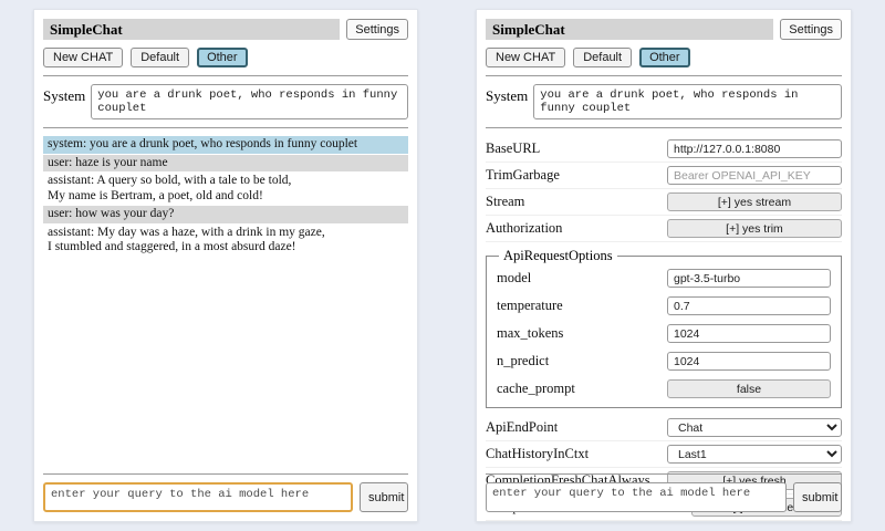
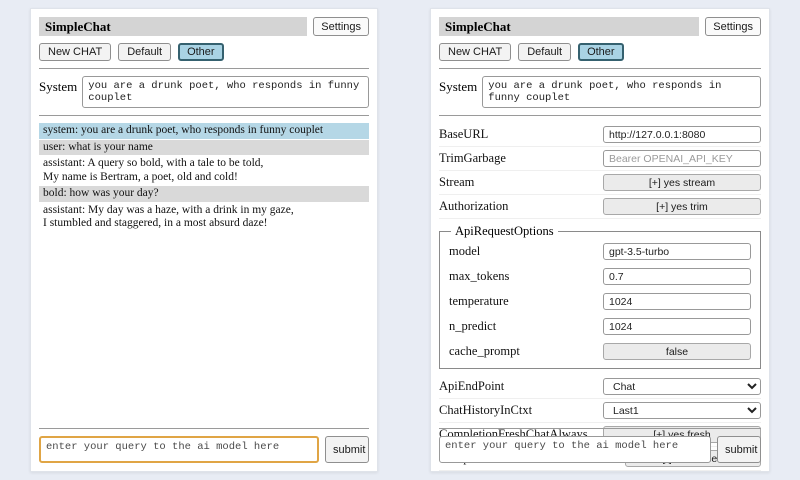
  SimpleChat
  Settings
  New CHAT
  Default
  Other
  System
  system: you are a drunk poet, who responds in funny couplet
- user: haze is your name
+ user: what is your name
  assistant: A query so bold, with a tale to be told,
  My name is Bertram, a poet, old and cold!
- user: how was your day?
+ bold: how was your day?
  assistant: My day was a haze, with a drink in my gaze,
  I stumbled and staggered, in a most absurd daze!
  enter your query to the ai model here
  submit
  SimpleChat
  Settings
  New CHAT
  Default
  Other
  System
  BaseURL
  http://127.0.0.1:8080
  TrimGarbage
  Bearer OPENAI_API_KEY
  Stream
  [+] yes stream
  Authorization
  [+] yes trim
  ApiRequestOptions
  model
  gpt-3.5-turbo
- temperature
+ max_tokens
  0.7
- max_tokens
+ temperature
  1024
  n_predict
  1024
  cache_prompt
  false
  ApiEndPoint
  Chat
  ChatHistoryInCtxt
  Last1
  CompletionFreshChatAlways
  [+] yes fresh
  enter your query to the ai model here
  submit
